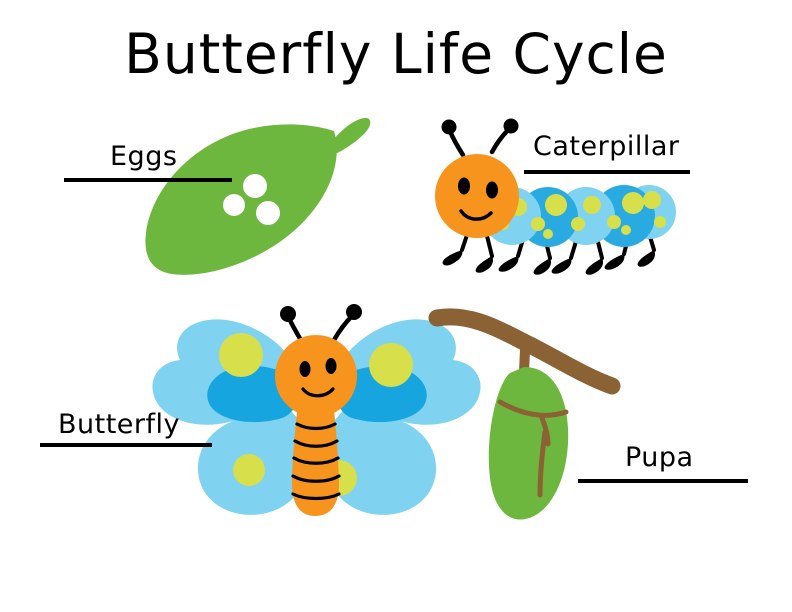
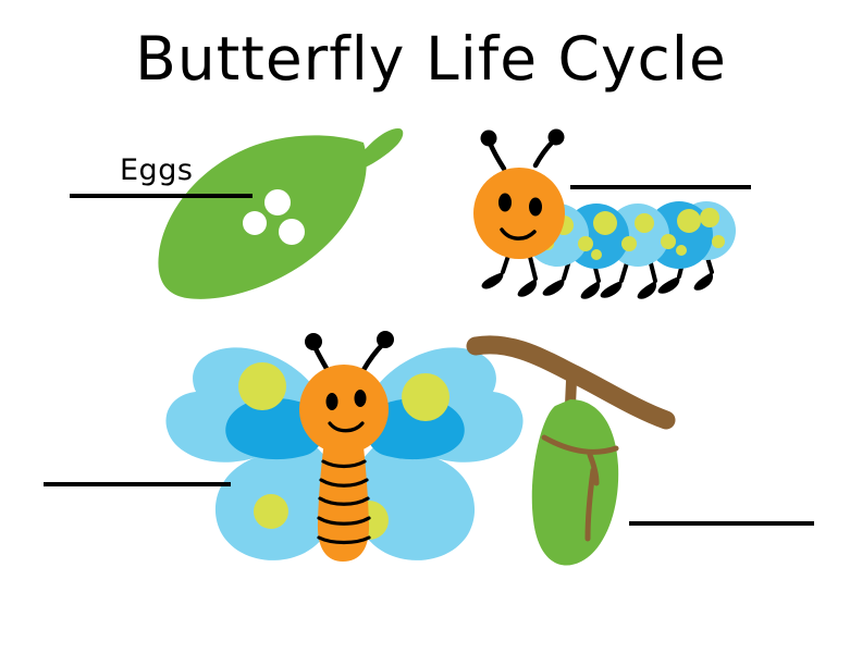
  Butterfly Life Cycle
  Eggs
- Caterpillar
- Butterfly
- Pupa
